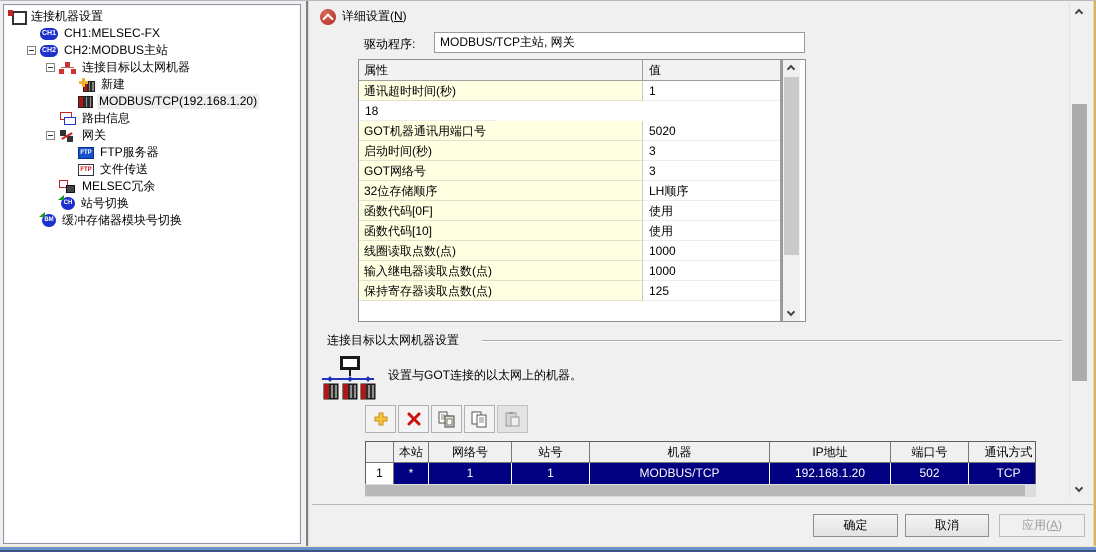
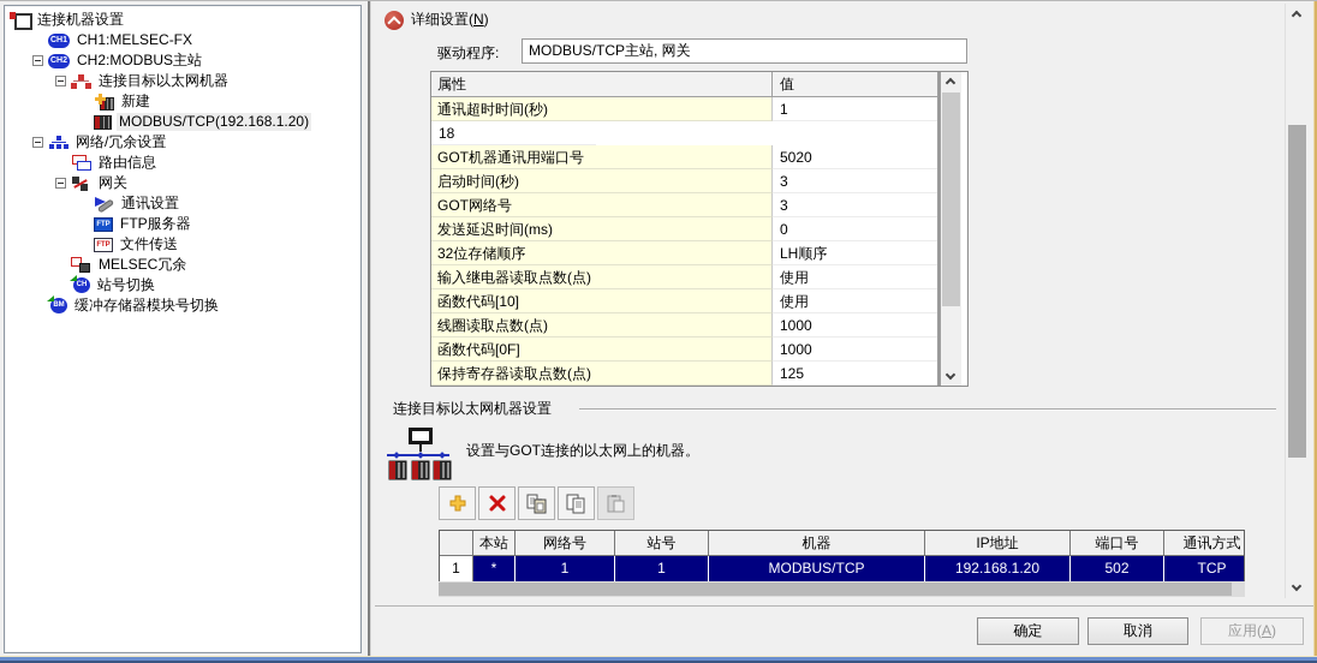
  连接机器设置
  CH1:MELSEC-FX
  CH2:MODBUS主站
  连接目标以太网机器
  新建
  MODBUS/TCP(192.168.1.20)
+ 网络/冗余设置
  路由信息
  网关
+ 通讯设置
  FTP服务器
  文件传送
  MELSEC冗余
  站号切换
  缓冲存储器模块号切换
  详细设置(N)
  驱动程序:
  MODBUS/TCP主站, 网关
  属性
  值
  通讯超时时间(秒)
  1
  18
  GOT机器通讯用端口号
  5020
  启动时间(秒)
  3
  GOT网络号
  3
+ 发送延迟时间(ms)
+ 0
  32位存储顺序
  LH顺序
- 函数代码[0F]
+ 输入继电器读取点数(点)
  使用
  函数代码[10]
  使用
  线圈读取点数(点)
  1000
- 输入继电器读取点数(点)
+ 函数代码[0F]
  1000
  保持寄存器读取点数(点)
  125
  连接目标以太网机器设置
  设置与GOT连接的以太网上的机器。
  本站
  网络号
  站号
  机器
  IP地址
  端口号
  通讯方式
  1
  *
  1
  1
  MODBUS/TCP
  192.168.1.20
  502
  TCP
  确定
  取消
  应用(A)
